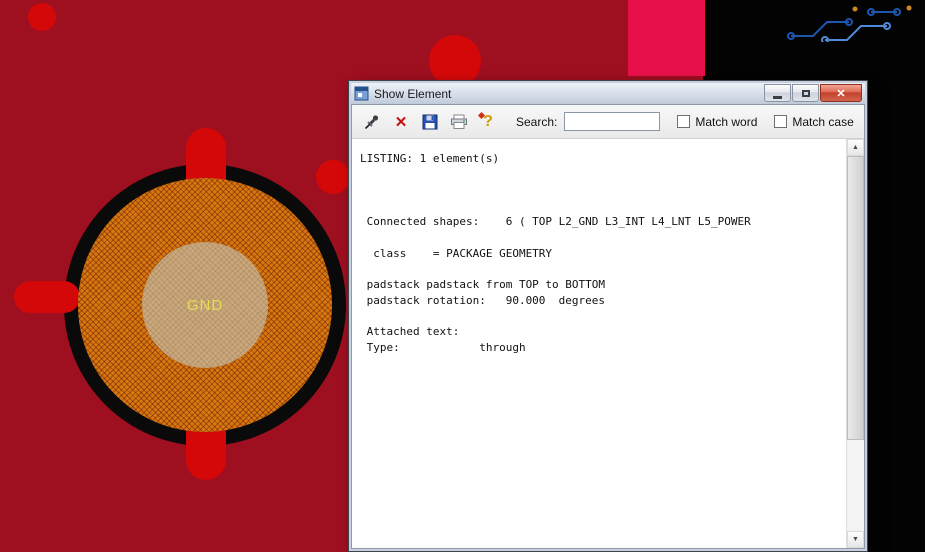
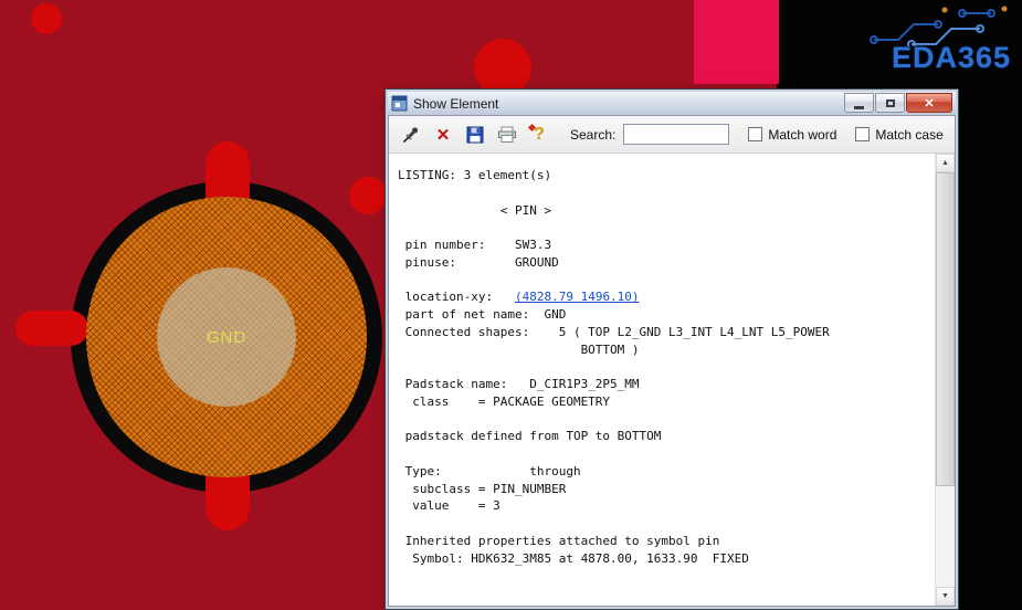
  GND
+ EDA365
  Show Element
  ✕
  ✕
  ?
  Search:
  Match word
  Match case
- LISTING: 1 element(s)
+ LISTING: 3 element(s)
+ < PIN >
+ pin number: SW3.3
+ pinuse: GROUND
+ location-xy: (4828.79 1496.10)
+ part of net name: GND
- Connected shapes: 6 ( TOP L2_GND L3_INT L4_LNT L5_POWER
+ Connected shapes: 5 ( TOP L2_GND L3_INT L4_LNT L5_POWER
+ BOTTOM )
+ Padstack name: D_CIR1P3_2P5_MM
  class = PACKAGE GEOMETRY
- padstack padstack from TOP to BOTTOM
+ padstack defined from TOP to BOTTOM
- padstack rotation: 90.000 degrees
- Attached text:
  Type: through
+ subclass = PIN_NUMBER
+ value = 3
+ Inherited properties attached to symbol pin
+ Symbol: HDK632_3M85 at 4878.00, 1633.90 FIXED
